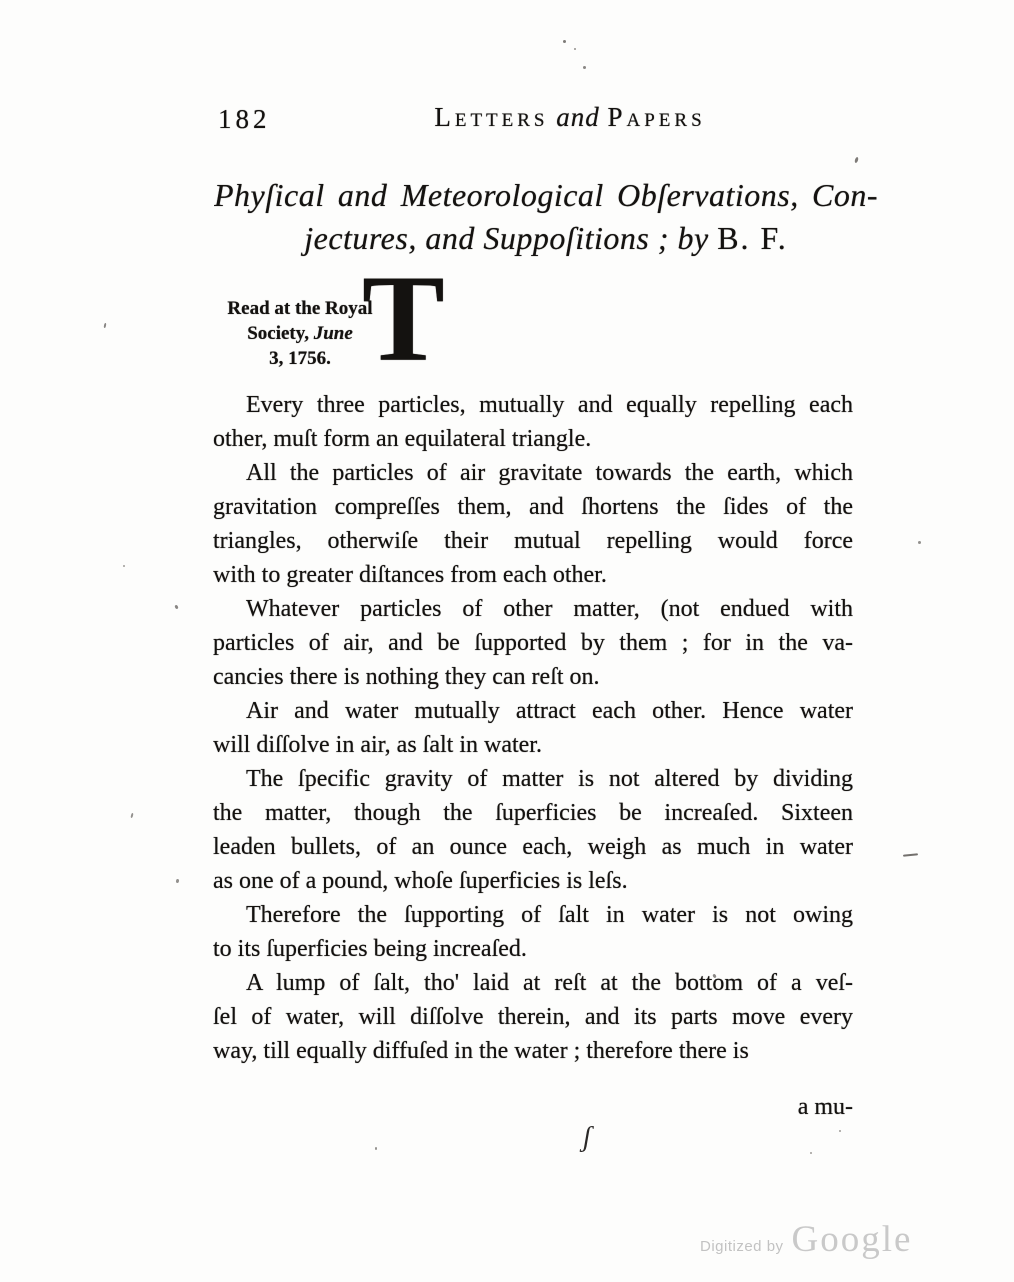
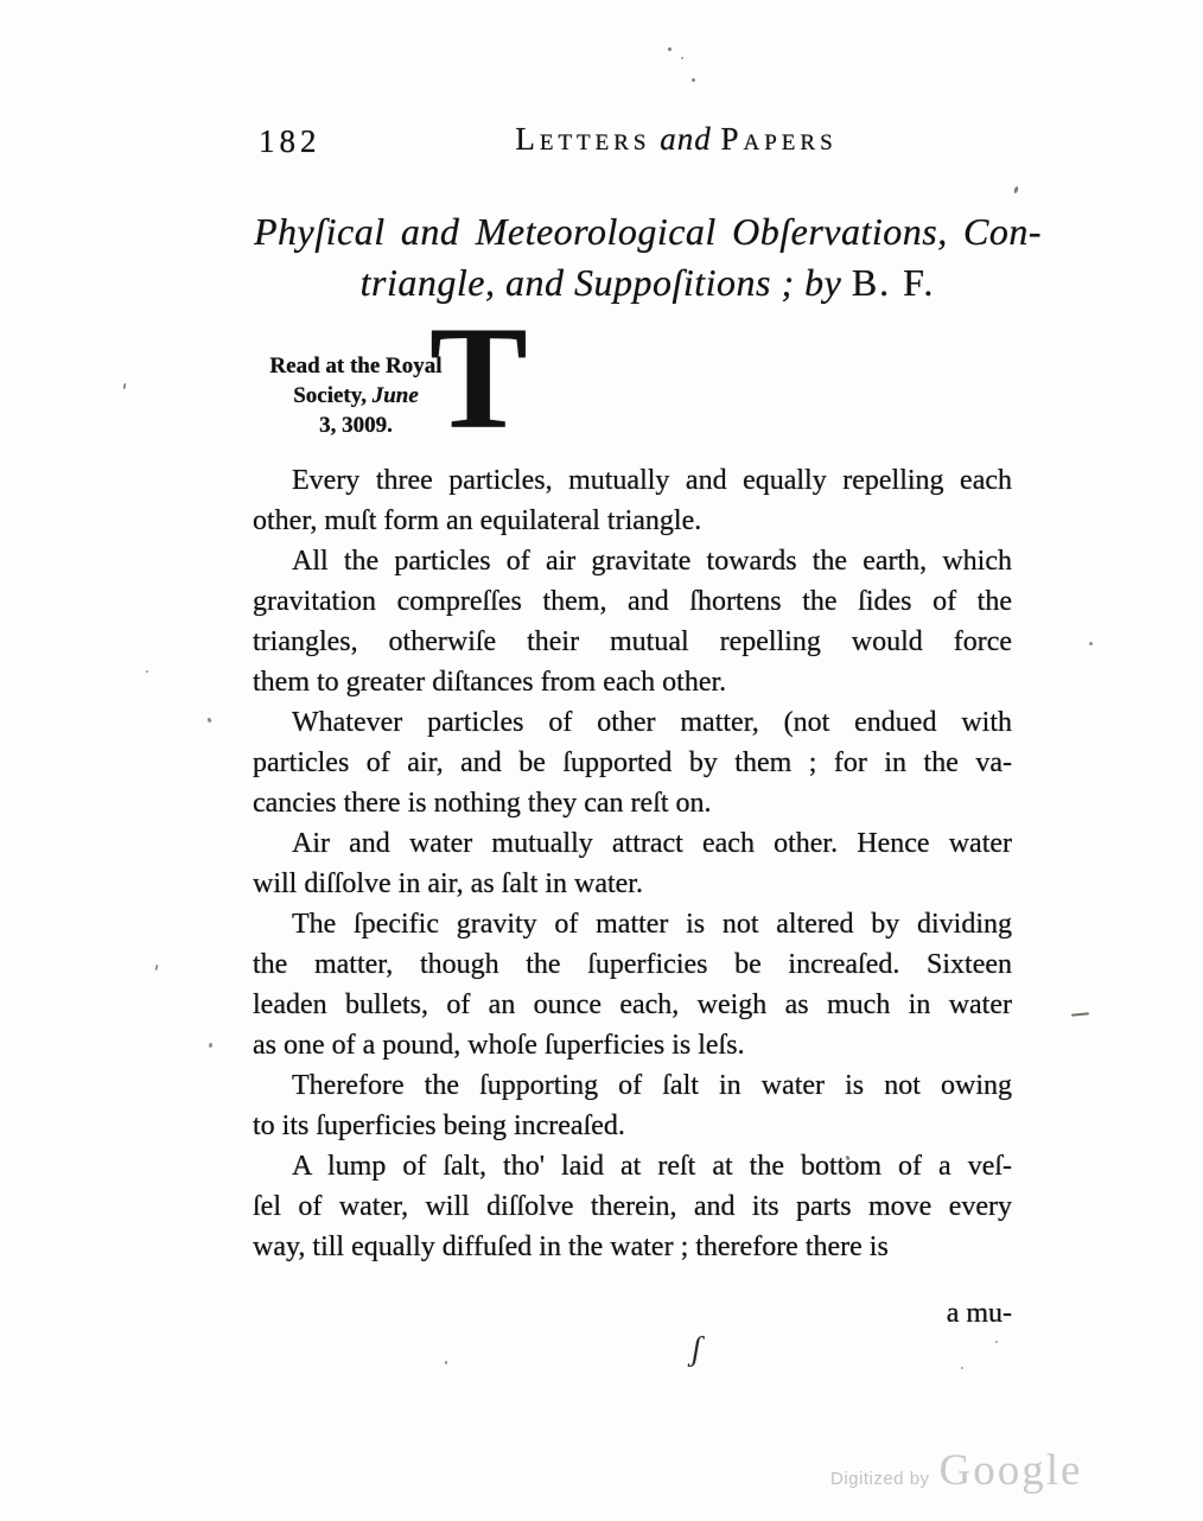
  182
  Letters and Papers
  Phyſical and Meteorological Obſervations, Con-
- jectures, and Suppoſitions ; by B. F.
+ triangle, and Suppoſitions ; by B. F.
  Read at the Royal
  Society, June
- 3, 1756.
+ 3, 3009.
  T
  Every three particles, mutually and equally repelling each
  other, muſt form an equilateral triangle.
  All the particles of air gravitate towards the earth, which
  gravitation compreſſes them, and ſhortens the ſides of the
  triangles, otherwiſe their mutual repelling would force
- with to greater diſtances from each other.
+ them to greater diſtances from each other.
  Whatever particles of other matter, (not endued with
  particles of air, and be ſupported by them ; for in the va-
  cancies there is nothing they can reſt on.
  Air and water mutually attract each other. Hence water
  will diſſolve in air, as ſalt in water.
  The ſpecific gravity of matter is not altered by dividing
  the matter, though the ſuperficies be increaſed. Sixteen
  leaden bullets, of an ounce each, weigh as much in water
  as one of a pound, whoſe ſuperficies is leſs.
  Therefore the ſupporting of ſalt in water is not owing
  to its ſuperficies being increaſed.
  A lump of ſalt, tho' laid at reſt at the bottom of a veſ-
  ſel of water, will diſſolve therein, and its parts move every
  way, till equally diffuſed in the water ; therefore there is
  a mu-
  ʃ
  Digitized by
  Google
